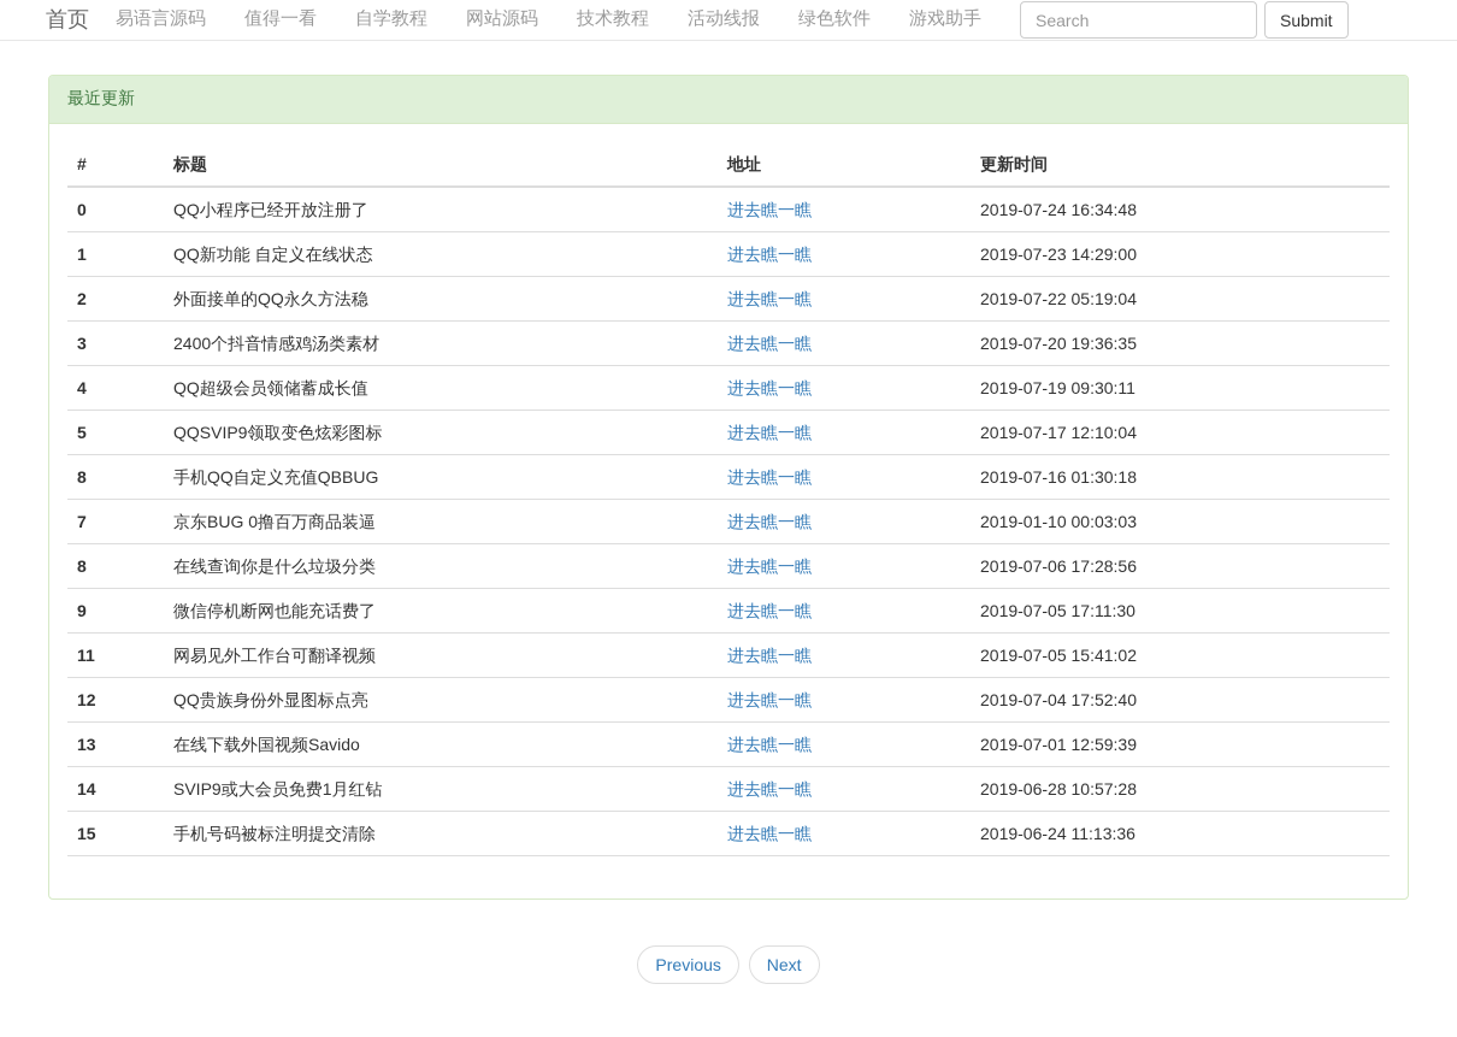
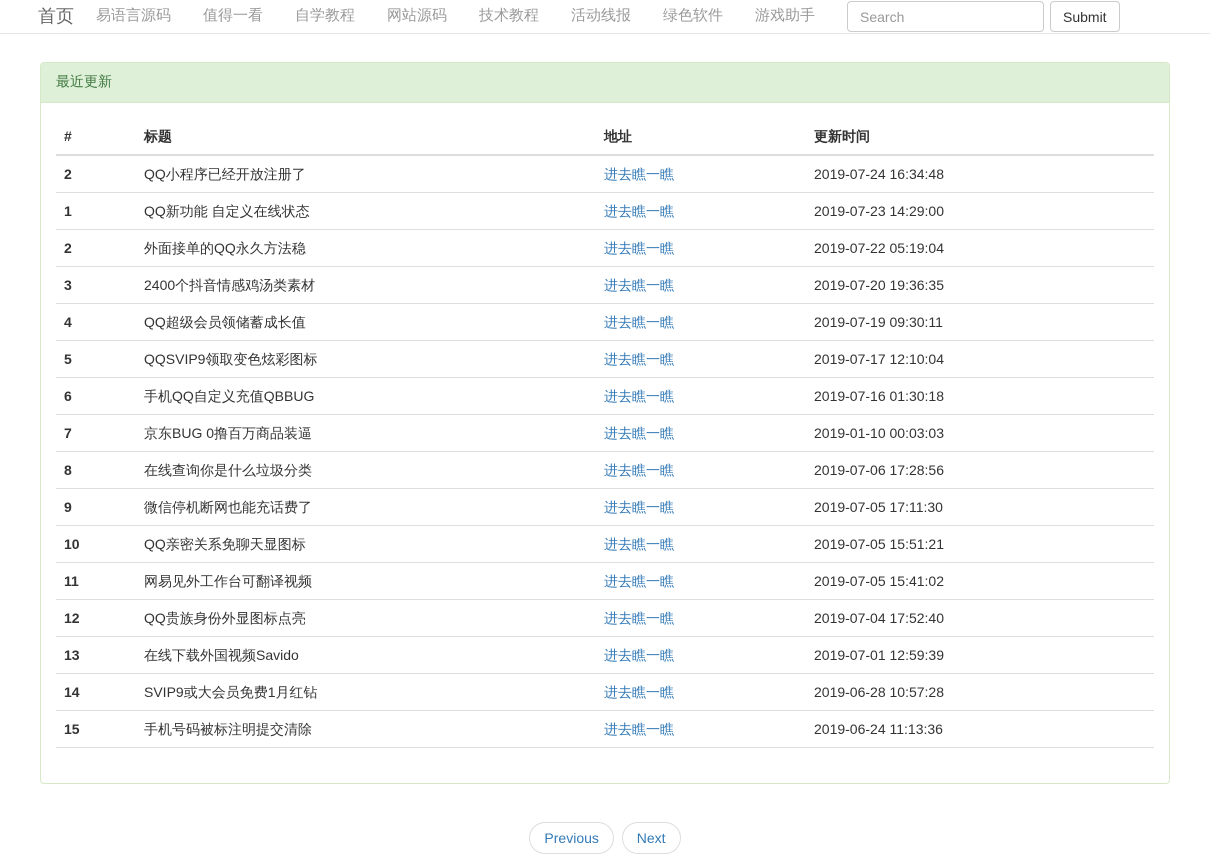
  首页
  易语言源码
  值得一看
  自学教程
  网站源码
  技术教程
  活动线报
  绿色软件
  游戏助手
  Search
  Submit
  最近更新
  #	标题	地址	更新时间
- 0	QQ小程序已经开放注册了	进去瞧一瞧	2019-07-24 16:34:48
+ 2	QQ小程序已经开放注册了	进去瞧一瞧	2019-07-24 16:34:48
  1	QQ新功能 自定义在线状态	进去瞧一瞧	2019-07-23 14:29:00
  2	外面接单的QQ永久方法稳	进去瞧一瞧	2019-07-22 05:19:04
  3	2400个抖音情感鸡汤类素材	进去瞧一瞧	2019-07-20 19:36:35
  4	QQ超级会员领储蓄成长值	进去瞧一瞧	2019-07-19 09:30:11
  5	QQSVIP9领取变色炫彩图标	进去瞧一瞧	2019-07-17 12:10:04
- 8	手机QQ自定义充值QBBUG	进去瞧一瞧	2019-07-16 01:30:18
+ 6	手机QQ自定义充值QBBUG	进去瞧一瞧	2019-07-16 01:30:18
  7	京东BUG 0撸百万商品装逼	进去瞧一瞧	2019-01-10 00:03:03
  8	在线查询你是什么垃圾分类	进去瞧一瞧	2019-07-06 17:28:56
  9	微信停机断网也能充话费了	进去瞧一瞧	2019-07-05 17:11:30
+ 10	QQ亲密关系免聊天显图标	进去瞧一瞧	2019-07-05 15:51:21
  11	网易见外工作台可翻译视频	进去瞧一瞧	2019-07-05 15:41:02
  12	QQ贵族身份外显图标点亮	进去瞧一瞧	2019-07-04 17:52:40
  13	在线下载外国视频Savido	进去瞧一瞧	2019-07-01 12:59:39
  14	SVIP9或大会员免费1月红钻	进去瞧一瞧	2019-06-28 10:57:28
  15	手机号码被标注明提交清除	进去瞧一瞧	2019-06-24 11:13:36
  Previous Next
